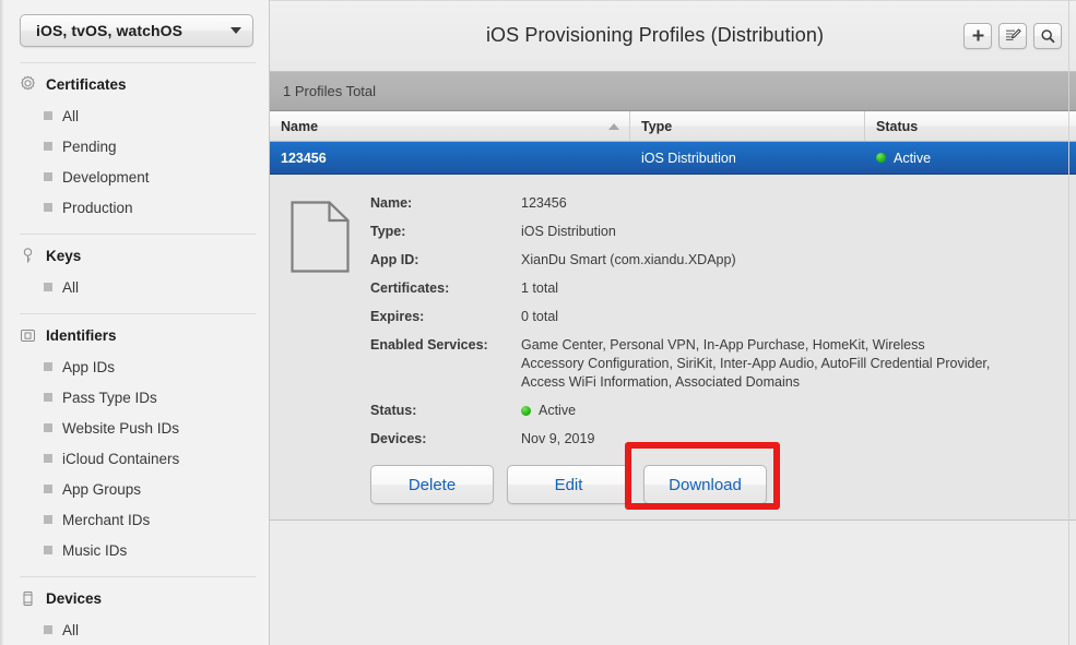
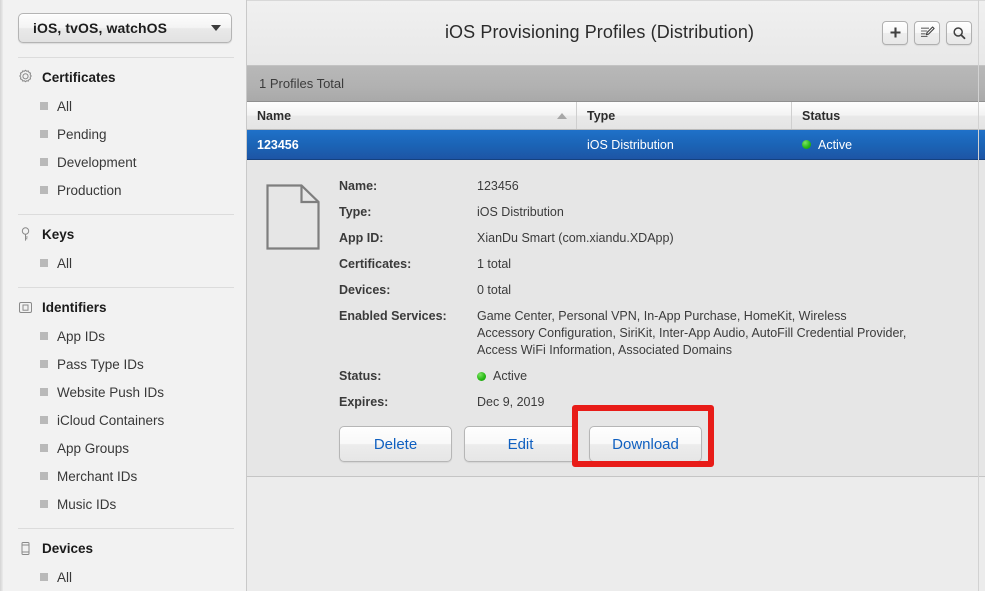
  iOS, tvOS, watchOS
  Certificates
  All
  Pending
  Development
  Production
  Keys
  All
  Identifiers
  App IDs
  Pass Type IDs
  Website Push IDs
  iCloud Containers
  App Groups
  Merchant IDs
  Music IDs
  Devices
  All
  iOS Provisioning Profiles (Distribution)
  1 Profiles Total
  Name
  Type
  Status
  123456
  iOS Distribution
  Active
  Name:
  123456
  Type:
  iOS Distribution
  App ID:
  XianDu Smart (com.xiandu.XDApp)
  Certificates:
  1 total
- Expires:
+ Devices:
  0 total
  Enabled Services:
  Game Center, Personal VPN, In-App Purchase, HomeKit, Wireless Accessory Configuration, SiriKit, Inter-App Audio, AutoFill Credential Provider, Access WiFi Information, Associated Domains
  Status:
  Active
- Devices:
+ Expires:
- Nov 9, 2019
+ Dec 9, 2019
  Delete
  Edit
  Download
